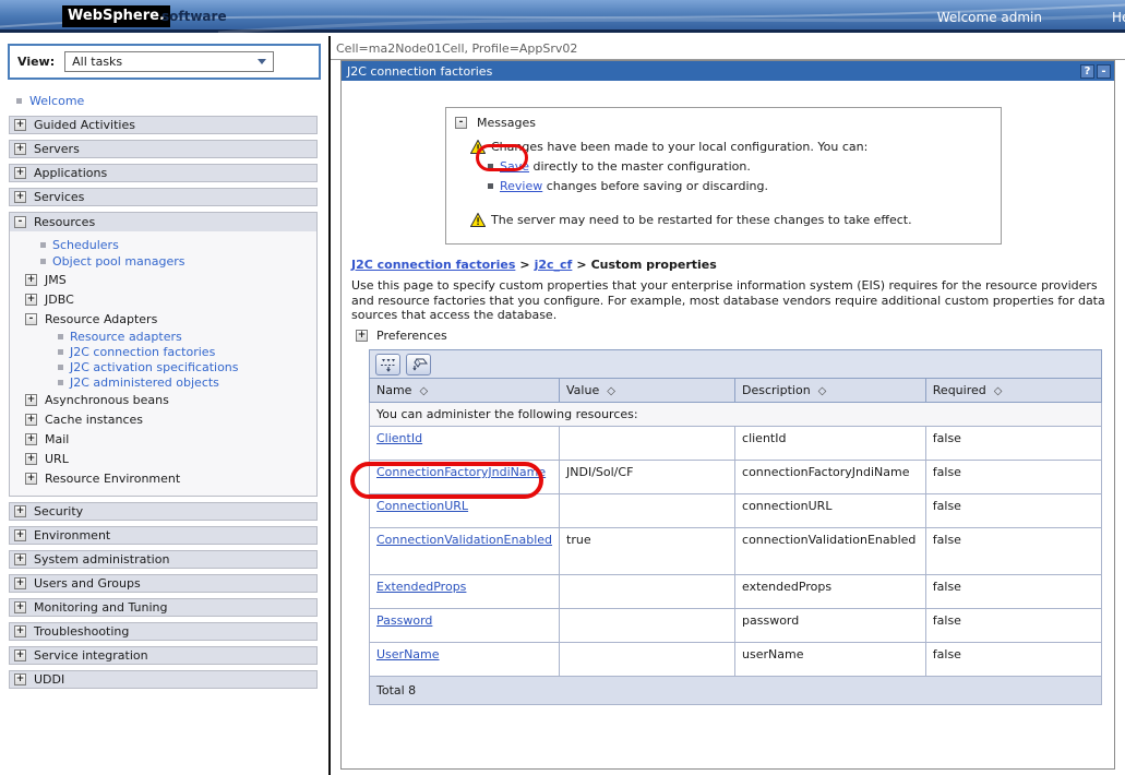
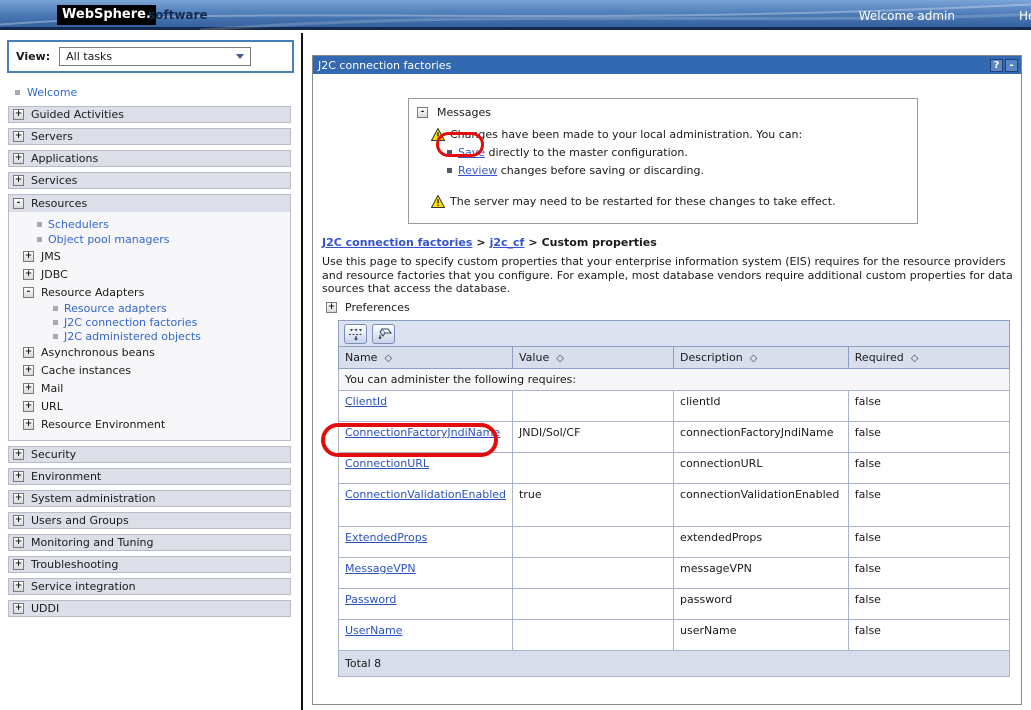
  WebSphere.
  software
  Welcome admin
  View:
  All tasks
  Welcome
  +
  Guided Activities
  +
  Servers
  +
  Applications
  +
  Services
  -
  Resources
  Schedulers
  Object pool managers
  +
  JMS
  +
  JDBC
  -
  Resource Adapters
  Resource adapters
  J2C connection factories
- J2C activation specifications
  J2C administered objects
  +
  Asynchronous beans
  +
  Cache instances
  +
  Mail
  +
  URL
  +
  Resource Environment
  +
  Security
  +
  Environment
  +
  System administration
  +
  Users and Groups
  +
  Monitoring and Tuning
  +
  Troubleshooting
  +
  Service integration
  +
  UDDI
- Cell=ma2Node01Cell, Profile=AppSrv02
  J2C connection factories
  ?
  -
  -
  Messages
- Changes have been made to your local configuration. You can:
+ Changes have been made to your local administration. You can:
  Save directly to the master configuration.
  Review changes before saving or discarding.
  The server may need to be restarted for these changes to take effect.
  J2C connection factories > j2c_cf > Custom properties
  Use this page to specify custom properties that your enterprise information system (EIS) requires for the resource providers and resource factories that you configure. For example, most database vendors require additional custom properties for data sources that access the database.
  +
  Preferences
  Name ◇	Value ◇	Description ◇	Required ◇
- You can administer the following resources:
+ You can administer the following requires:
  ClientId		clientId	false
  ConnectionFactoryJndiName	JNDI/Sol/CF	connectionFactoryJndiName	false
  ConnectionURL		connectionURL	false
  ConnectionValidationEnabled	true	connectionValidationEnabled	false
  ExtendedProps		extendedProps	false
+ MessageVPN		messageVPN	false
  Password		password	false
  UserName		userName	false
  Total 8
